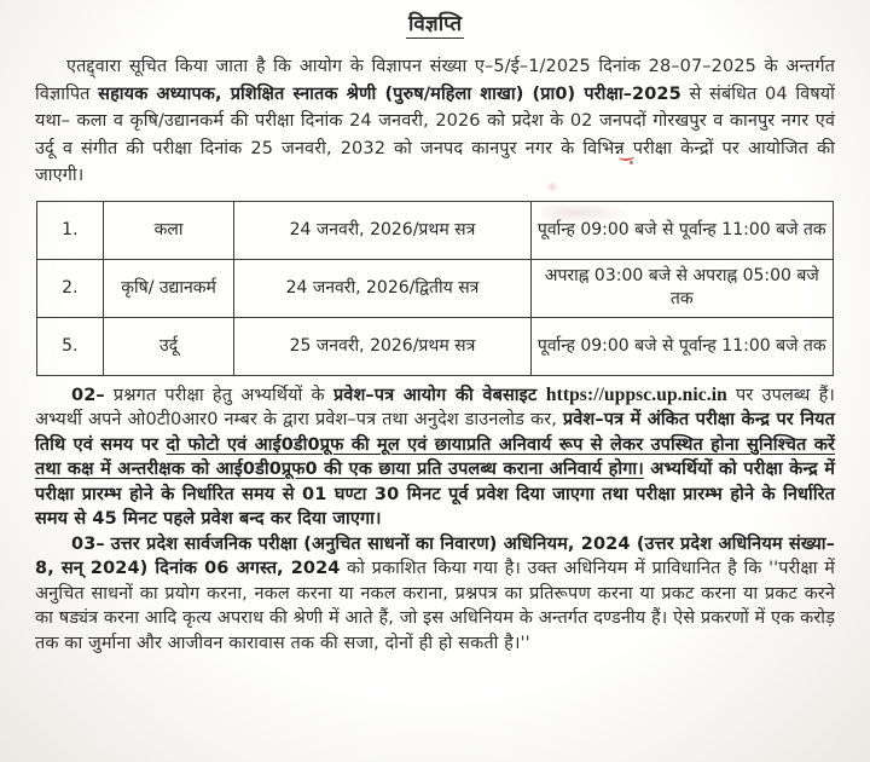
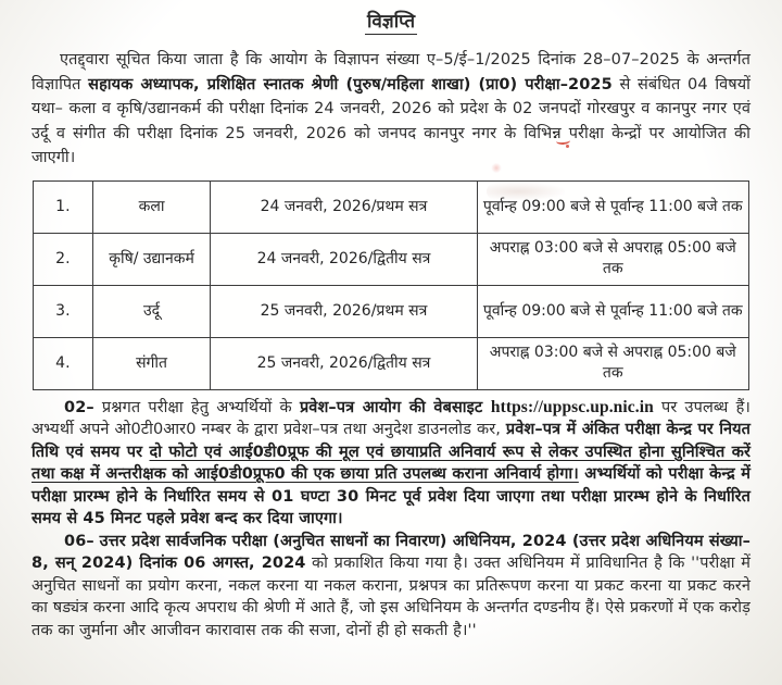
  विज्ञप्ति
- एतद्द्वारा सूचित किया जाता है कि आयोग के विज्ञापन संख्या ए–5/ई–1/2025 दिनांक 28–07–2025 के अन्तर्गत विज्ञापित सहायक अध्यापक, प्रशिक्षित स्नातक श्रेणी (पुरुष/महिला शाखा) (प्रा0) परीक्षा–2025 से संबंधित 04 विषयों यथा– कला व कृषि/उद्यानकर्म की परीक्षा दिनांक 24 जनवरी, 2026 को प्रदेश के 02 जनपदों गोरखपुर व कानपुर नगर एवं उर्दू व संगीत की परीक्षा दिनांक 25 जनवरी, 2032 को जनपद कानपुर नगर के विभिन्न परीक्षा केन्द्रों पर आयोजित की जाएगी।
+ एतद्द्वारा सूचित किया जाता है कि आयोग के विज्ञापन संख्या ए–5/ई–1/2025 दिनांक 28–07–2025 के अन्तर्गत विज्ञापित सहायक अध्यापक, प्रशिक्षित स्नातक श्रेणी (पुरुष/महिला शाखा) (प्रा0) परीक्षा–2025 से संबंधित 04 विषयों यथा– कला व कृषि/उद्यानकर्म की परीक्षा दिनांक 24 जनवरी, 2026 को प्रदेश के 02 जनपदों गोरखपुर व कानपुर नगर एवं उर्दू व संगीत की परीक्षा दिनांक 25 जनवरी, 2026 को जनपद कानपुर नगर के विभिन्न परीक्षा केन्द्रों पर आयोजित की जाएगी।
  1.	कला	24 जनवरी, 2026/प्रथम सत्र	पूर्वान्ह 09:00 बजे से पूर्वान्ह 11:00 बजे तक
  2.	कृषि/ उद्यानकर्म	24 जनवरी, 2026/द्वितीय सत्र	अपराह्न 03:00 बजे से अपराह्न 05:00 बजे तक
- 5.	उर्दू	25 जनवरी, 2026/प्रथम सत्र	पूर्वान्ह 09:00 बजे से पूर्वान्ह 11:00 बजे तक
+ 3.	उर्दू	25 जनवरी, 2026/प्रथम सत्र	पूर्वान्ह 09:00 बजे से पूर्वान्ह 11:00 बजे तक
+ 4.	संगीत	25 जनवरी, 2026/द्वितीय सत्र	अपराह्न 03:00 बजे से अपराह्न 05:00 बजे तक
  02– प्रश्नगत परीक्षा हेतु अभ्यर्थियों के प्रवेश–पत्र आयोग की वेबसाइट https://uppsc.up.nic.in पर उपलब्ध हैं। अभ्यर्थी अपने ओ0टी0आर0 नम्बर के द्वारा प्रवेश–पत्र तथा अनुदेश डाउनलोड कर, प्रवेश–पत्र में अंकित परीक्षा केन्द्र पर नियत तिथि एवं समय पर दो फोटो एवं आई0डी0प्रूफ की मूल एवं छायाप्रति अनिवार्य रूप से लेकर उपस्थित होना सुनिश्चित करें तथा कक्ष में अन्तरीक्षक को आई0डी0प्रूफ0 की एक छाया प्रति उपलब्ध कराना अनिवार्य होगा। अभ्यर्थियों को परीक्षा केन्द्र में परीक्षा प्रारम्भ होने के निर्धारित समय से 01 घण्टा 30 मिनट पूर्व प्रवेश दिया जाएगा तथा परीक्षा प्रारम्भ होने के निर्धारित समय से 45 मिनट पहले प्रवेश बन्द कर दिया जाएगा।
- 03– उत्तर प्रदेश सार्वजनिक परीक्षा (अनुचित साधनों का निवारण) अधिनियम, 2024 (उत्तर प्रदेश अधिनियम संख्या–8, सन् 2024) दिनांक 06 अगस्त, 2024 को प्रकाशित किया गया है। उक्त अधिनियम में प्राविधानित है कि ''परीक्षा में अनुचित साधनों का प्रयोग करना, नकल करना या नकल कराना, प्रश्नपत्र का प्रतिरूपण करना या प्रकट करना या प्रकट करने का षड्यंत्र करना आदि कृत्य अपराध की श्रेणी में आते हैं, जो इस अधिनियम के अन्तर्गत दण्डनीय हैं। ऐसे प्रकरणों में एक करोड़ तक का जुर्माना और आजीवन कारावास तक की सजा, दोनों ही हो सकती है।''
+ 06– उत्तर प्रदेश सार्वजनिक परीक्षा (अनुचित साधनों का निवारण) अधिनियम, 2024 (उत्तर प्रदेश अधिनियम संख्या–8, सन् 2024) दिनांक 06 अगस्त, 2024 को प्रकाशित किया गया है। उक्त अधिनियम में प्राविधानित है कि ''परीक्षा में अनुचित साधनों का प्रयोग करना, नकल करना या नकल कराना, प्रश्नपत्र का प्रतिरूपण करना या प्रकट करना या प्रकट करने का षड्यंत्र करना आदि कृत्य अपराध की श्रेणी में आते हैं, जो इस अधिनियम के अन्तर्गत दण्डनीय हैं। ऐसे प्रकरणों में एक करोड़ तक का जुर्माना और आजीवन कारावास तक की सजा, दोनों ही हो सकती है।''
